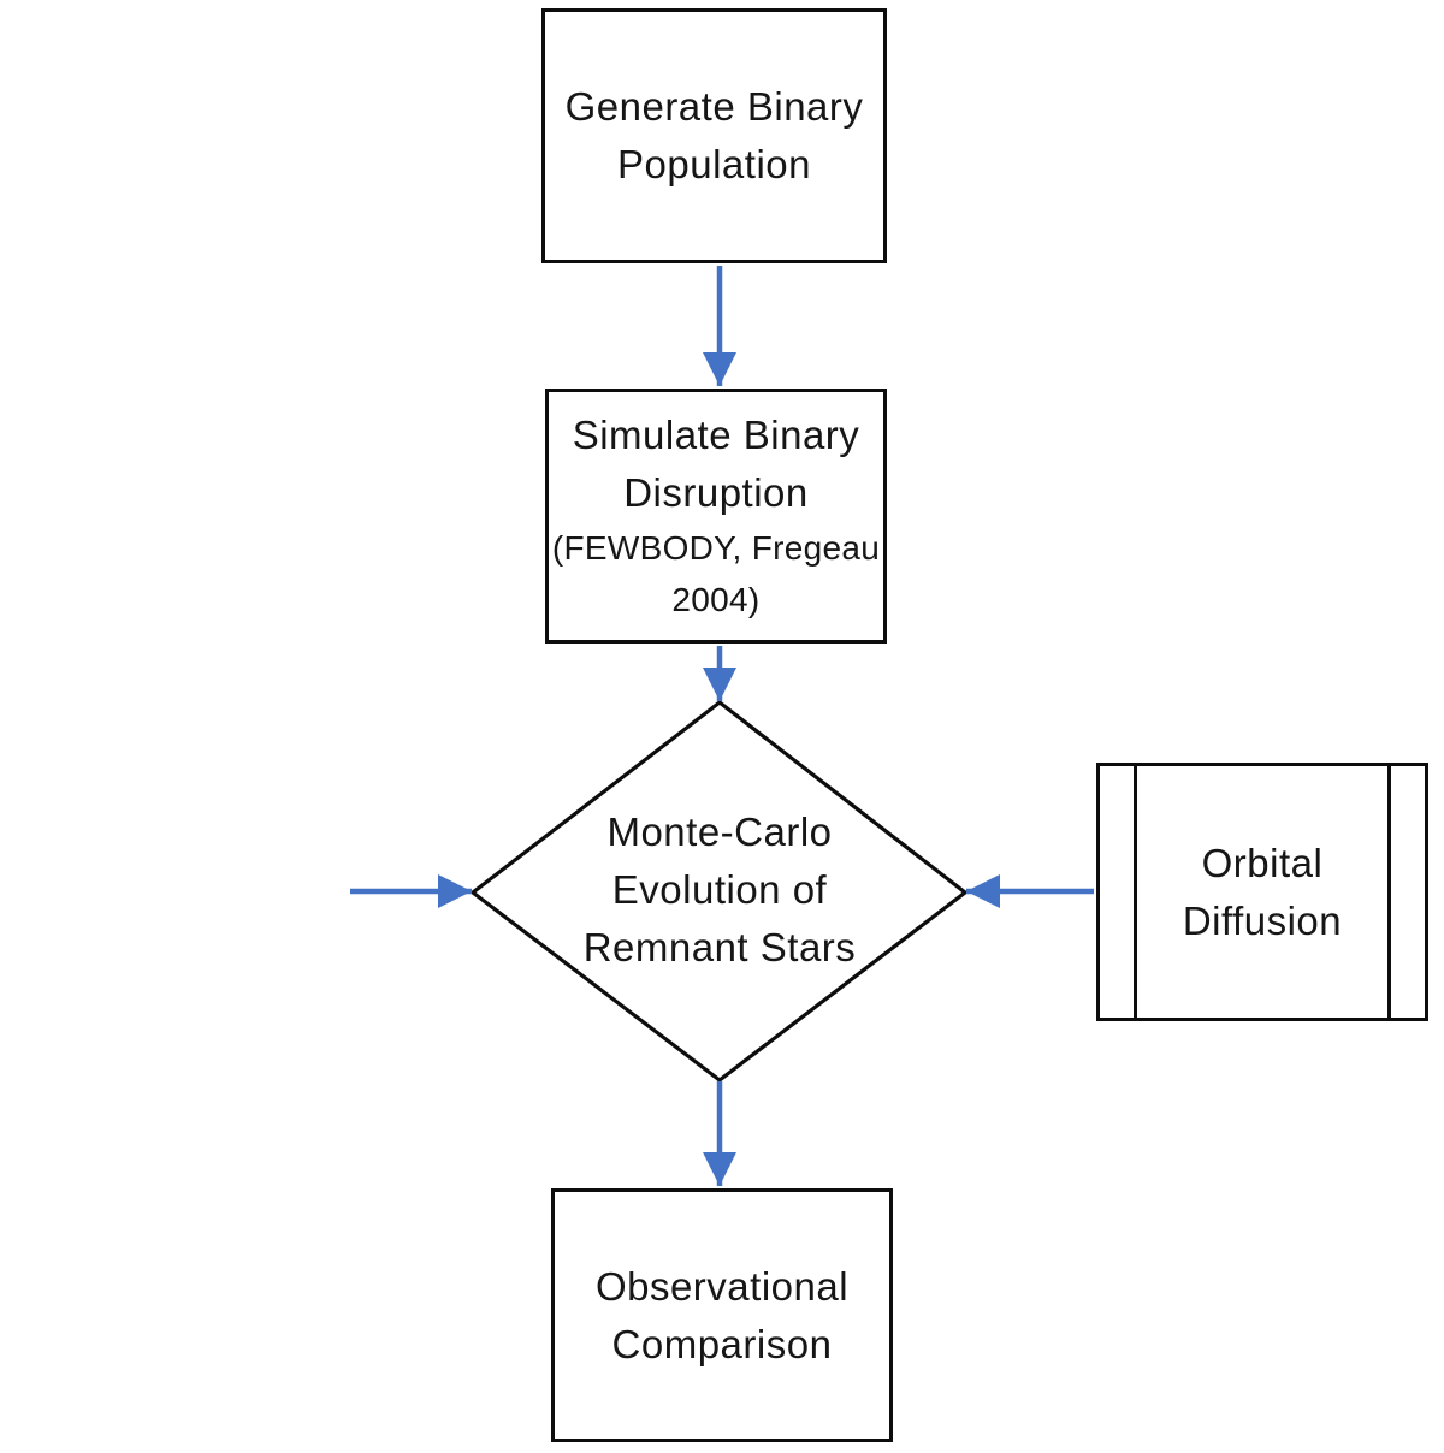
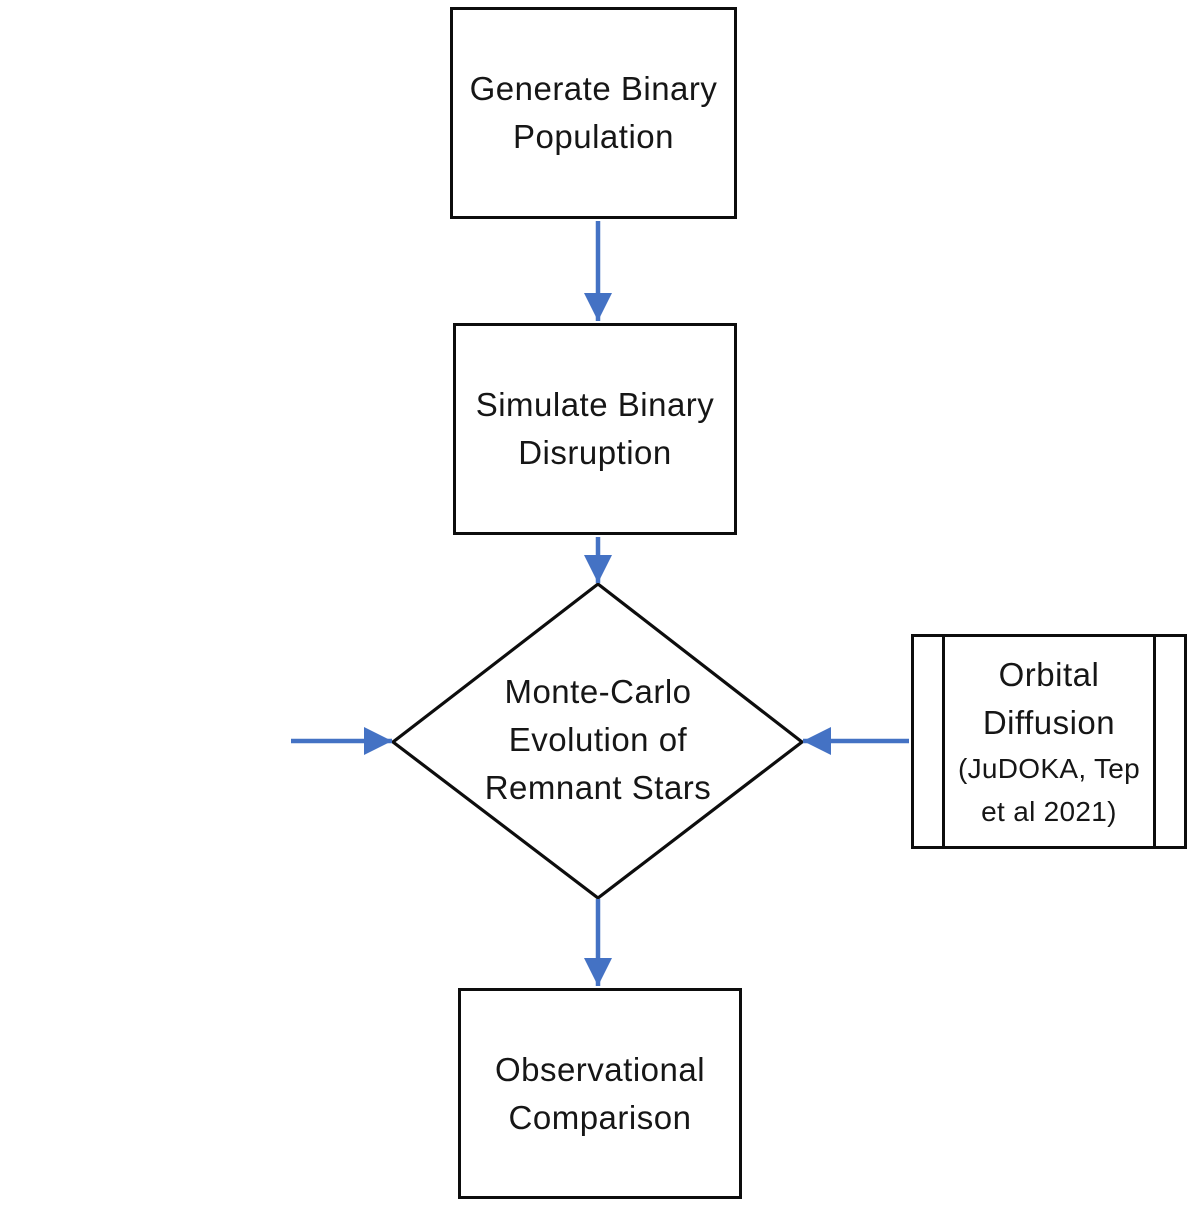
  Generate Binary
  Population
  Simulate Binary
  Disruption
- (FEWBODY, Fregeau
- 2004)
  Orbital
  Diffusion
+ (JuDOKA, Tep
+ et al 2021)
  Monte-Carlo
  Evolution of
  Remnant Stars
  Observational
  Comparison
